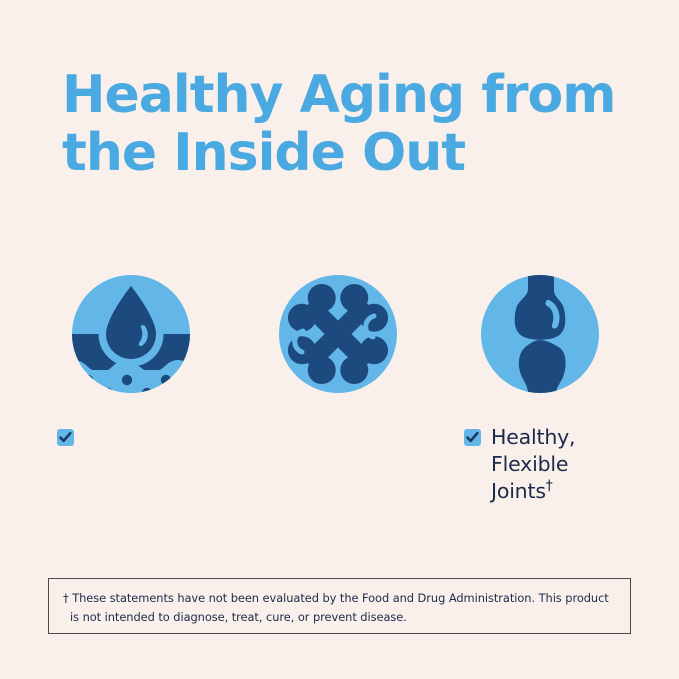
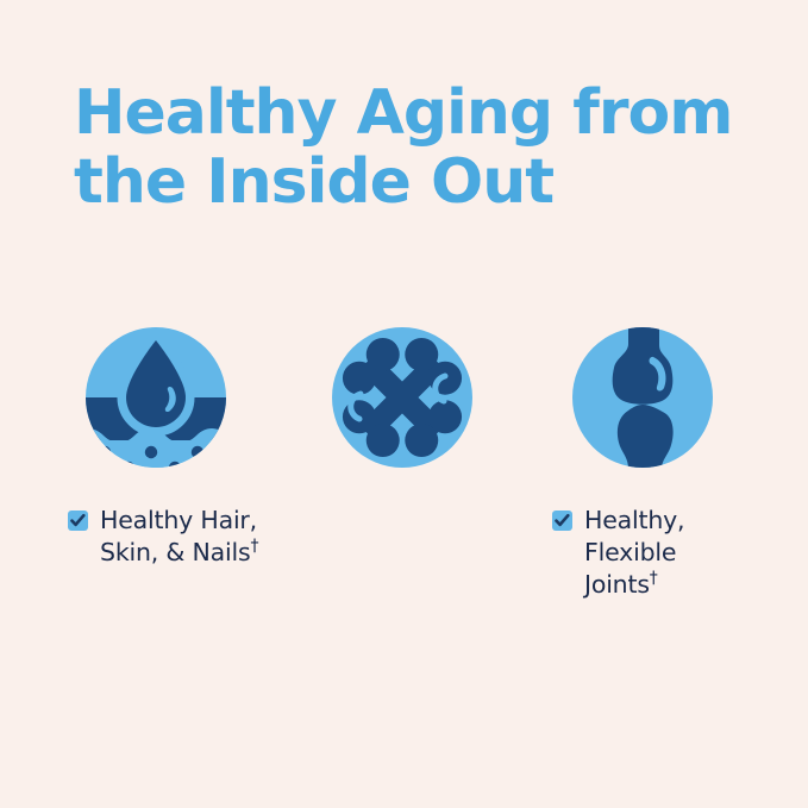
  Healthy Aging from
  the Inside Out
+ Healthy Hair,
+ Skin, & Nails†
  Healthy,
  Flexible
  Joints†
- † These statements have not been evaluated by the Food and Drug Administration. This product is not intended to diagnose, treat, cure, or prevent disease.
